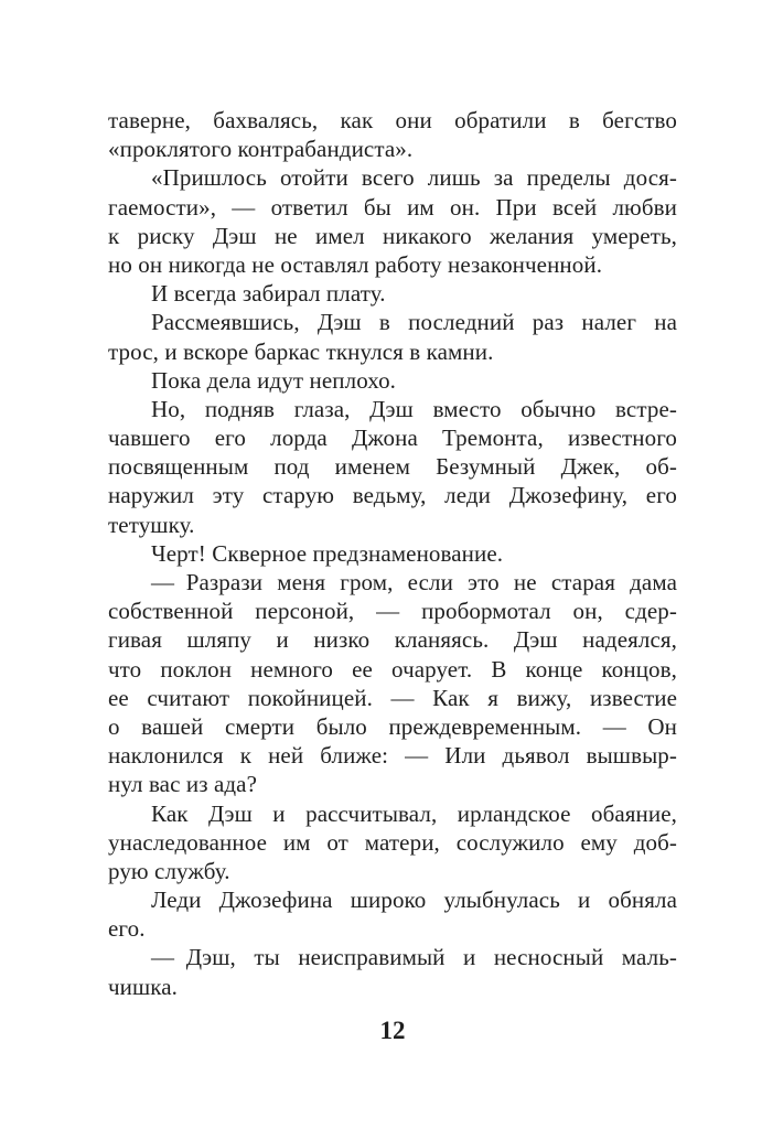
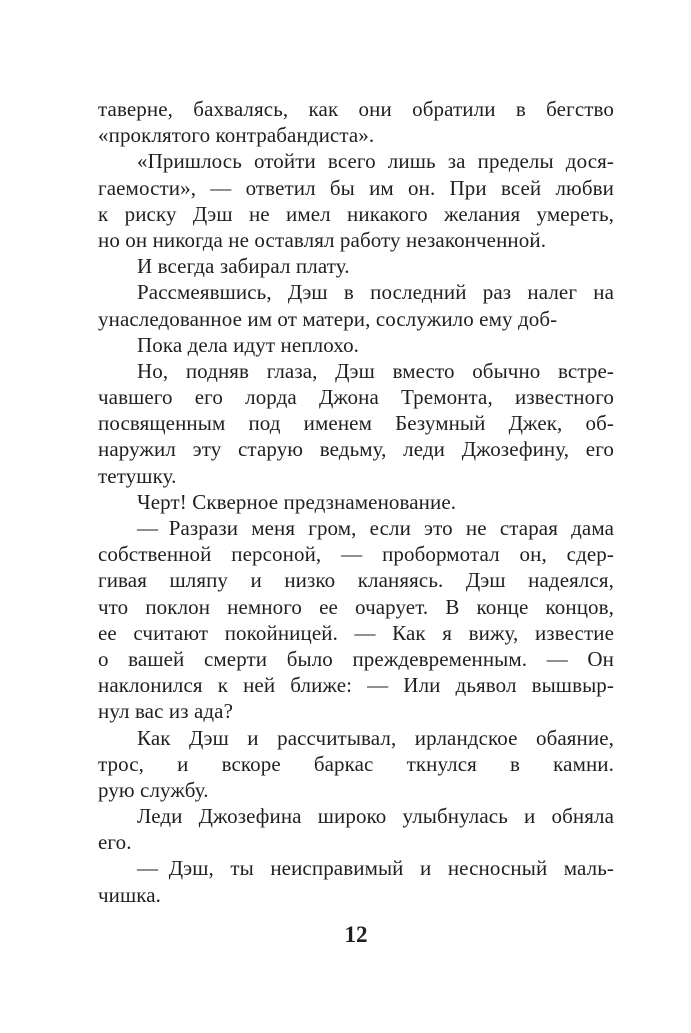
  таверне, бахвалясь, как они обратили в бегство
  «проклятого контрабандиста».
  «Пришлось отойти всего лишь за пределы дося-
  гаемости», — ответил бы им он. При всей любви
  к риску Дэш не имел никакого желания умереть,
  но он никогда не оставлял работу незаконченной.
  И всегда забирал плату.
  Рассмеявшись, Дэш в последний раз налег на
- трос, и вскоре баркас ткнулся в камни.
+ унаследованное им от матери, сослужило ему доб-
  Пока дела идут неплохо.
  Но, подняв глаза, Дэш вместо обычно встре-
  чавшего его лорда Джона Тремонта, известного
  посвященным под именем Безумный Джек, об-
  наружил эту старую ведьму, леди Джозефину, его
  тетушку.
  Черт! Скверное предзнаменование.
  — Разрази меня гром, если это не старая дама
  собственной персоной, — пробормотал он, сдер-
  гивая шляпу и низко кланяясь. Дэш надеялся,
  что поклон немного ее очарует. В конце концов,
  ее считают покойницей. — Как я вижу, известие
  о вашей смерти было преждевременным. — Он
  наклонился к ней ближе: — Или дьявол вышвыр-
  нул вас из ада?
  Как Дэш и рассчитывал, ирландское обаяние,
- унаследованное им от матери, сослужило ему доб-
+ трос, и вскоре баркас ткнулся в камни.
  рую службу.
  Леди Джозефина широко улыбнулась и обняла
  его.
  — Дэш, ты неисправимый и несносный маль-
  чишка.
  12
